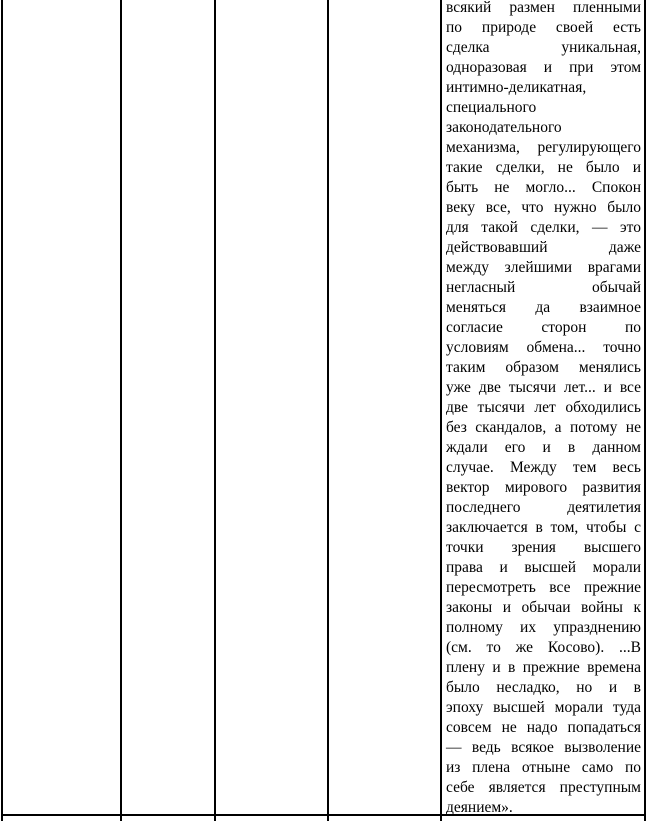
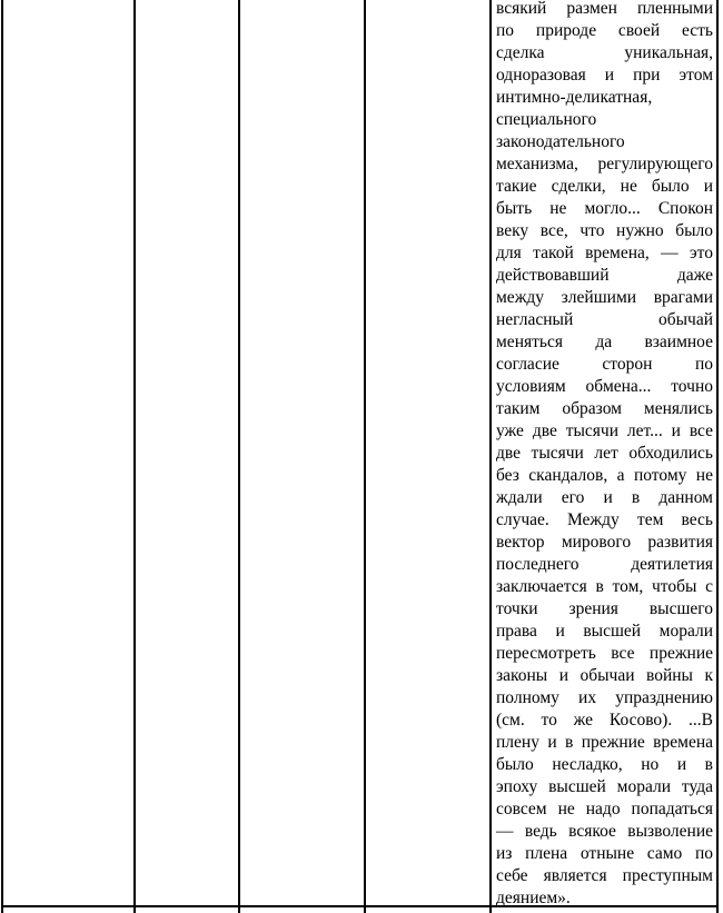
- 				всякий размен пленнымипо природе своей естьсделка уникальная,одноразовая и при этоминтимно-деликатная,специальногозаконодательногомеханизма, регулирующеготакие сделки, не было ибыть не могло... Споконвеку все, что нужно былодля такой сделки, — этодействовавший дажемежду злейшими врагаминегласный обычайменяться да взаимноесогласие сторон поусловиям обмена... точнотаким образом менялисьуже две тысячи лет... и вседве тысячи лет обходилисьбез скандалов, а потому неждали его и в данномслучае. Между тем весьвектор мирового развитияпоследнего деятилетиязаключается в том, чтобы сточки зрения высшегоправа и высшей моралипересмотреть все прежниезаконы и обычаи войны кполному их упразднению(см. то же Косово). ...Вплену и в прежние временабыло несладко, но и вэпоху высшей морали тудасовсем не надо попадаться— ведь всякое вызволениеиз плена отныне само посебе является преступнымдеянием».
+ 				всякий размен пленнымипо природе своей естьсделка уникальная,одноразовая и при этоминтимно-деликатная,специальногозаконодательногомеханизма, регулирующеготакие сделки, не было ибыть не могло... Споконвеку все, что нужно былодля такой времена, — этодействовавший дажемежду злейшими врагаминегласный обычайменяться да взаимноесогласие сторон поусловиям обмена... точнотаким образом менялисьуже две тысячи лет... и вседве тысячи лет обходилисьбез скандалов, а потому неждали его и в данномслучае. Между тем весьвектор мирового развитияпоследнего деятилетиязаключается в том, чтобы сточки зрения высшегоправа и высшей моралипересмотреть все прежниезаконы и обычаи войны кполному их упразднению(см. то же Косово). ...Вплену и в прежние временабыло несладко, но и вэпоху высшей морали тудасовсем не надо попадаться— ведь всякое вызволениеиз плена отныне само посебе является преступнымдеянием».
